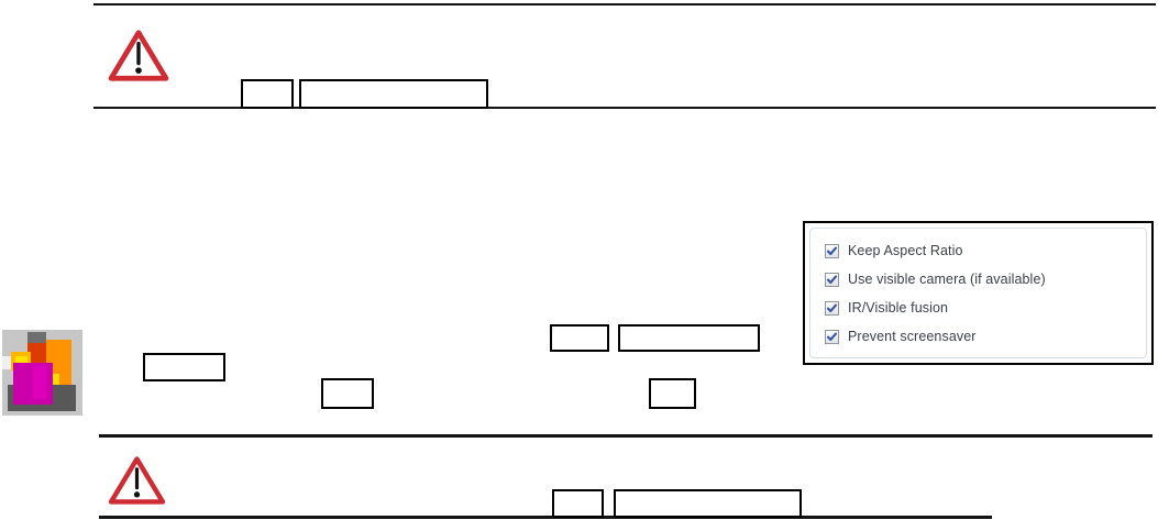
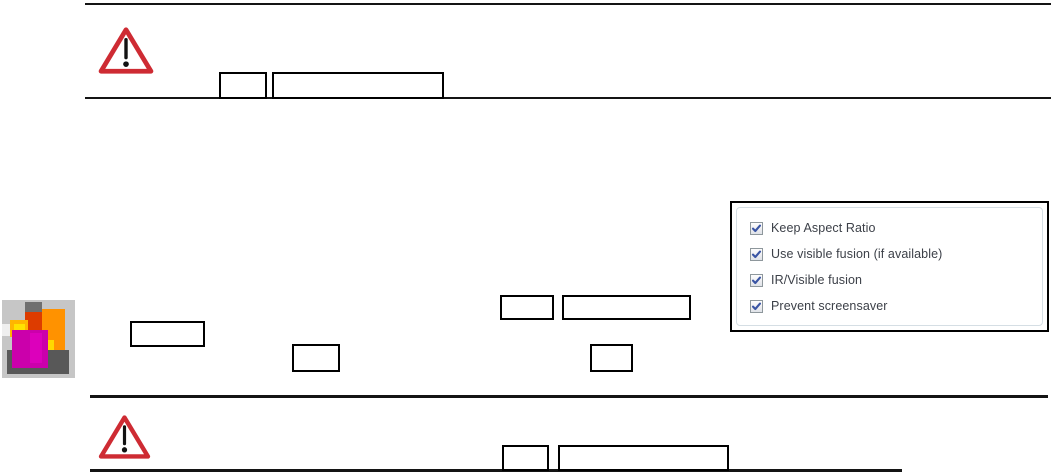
  Keep Aspect Ratio
- Use visible camera (if available)
+ Use visible fusion (if available)
  IR/Visible fusion
  Prevent screensaver
